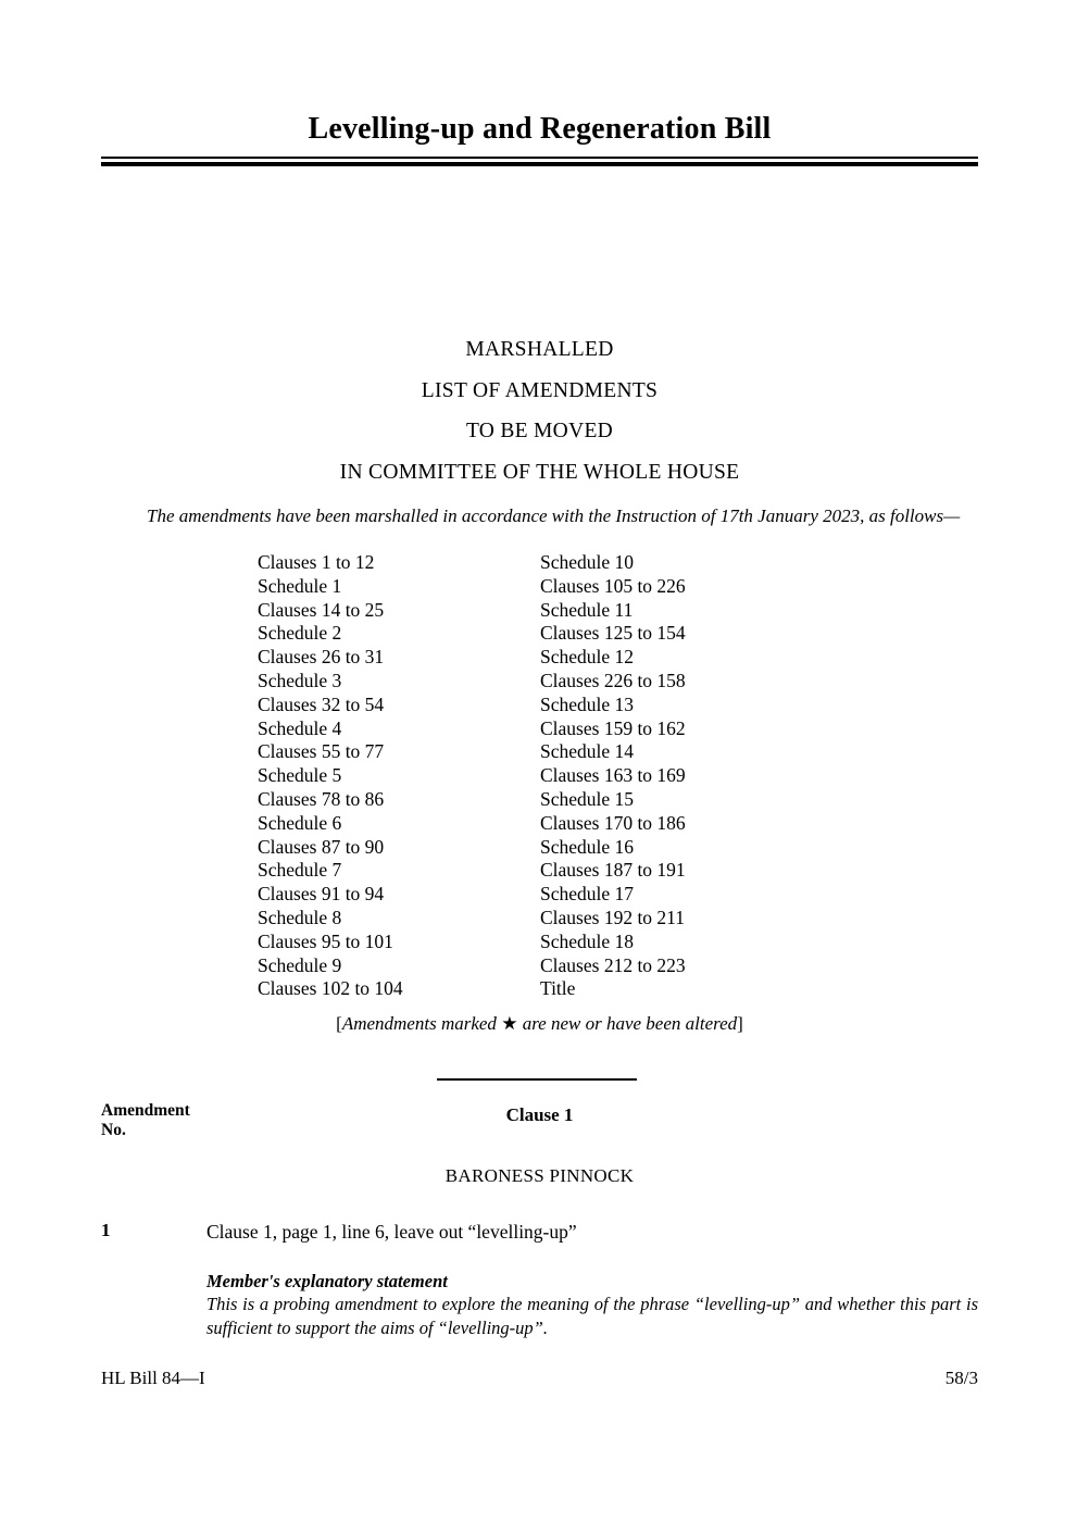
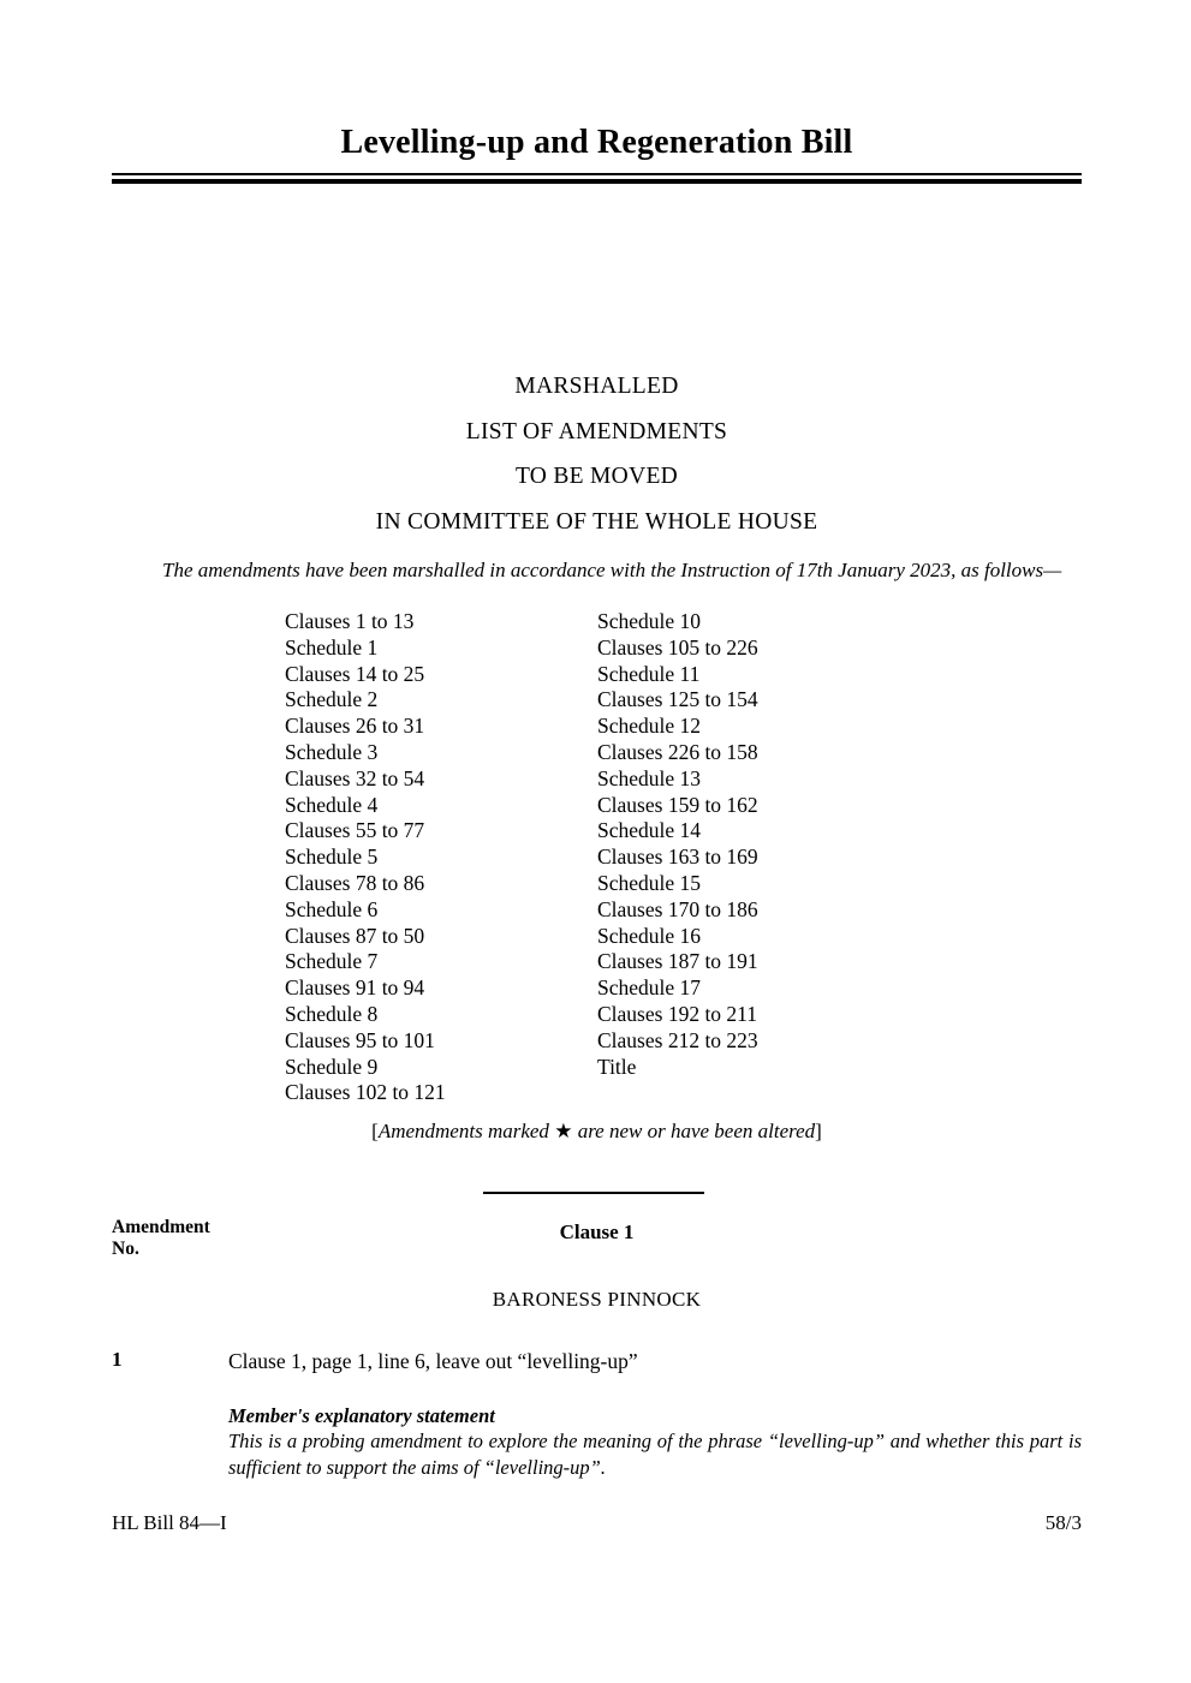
  Levelling-up and Regeneration Bill
  MARSHALLED
  LIST OF AMENDMENTS
  TO BE MOVED
  IN COMMITTEE OF THE WHOLE HOUSE
  The amendments have been marshalled in accordance with the Instruction of 17th January 2023, as follows—
- Clauses 1 to 12
+ Clauses 1 to 13
  Schedule 1
  Clauses 14 to 25
  Schedule 2
  Clauses 26 to 31
  Schedule 3
  Clauses 32 to 54
  Schedule 4
  Clauses 55 to 77
  Schedule 5
  Clauses 78 to 86
  Schedule 6
- Clauses 87 to 90
+ Clauses 87 to 50
  Schedule 7
  Clauses 91 to 94
  Schedule 8
  Clauses 95 to 101
  Schedule 9
- Clauses 102 to 104
+ Clauses 102 to 121
  Schedule 10
  Clauses 105 to 226
  Schedule 11
  Clauses 125 to 154
  Schedule 12
  Clauses 226 to 158
  Schedule 13
  Clauses 159 to 162
  Schedule 14
  Clauses 163 to 169
  Schedule 15
  Clauses 170 to 186
  Schedule 16
  Clauses 187 to 191
  Schedule 17
  Clauses 192 to 211
- Schedule 18
  Clauses 212 to 223
  Title
  [Amendments marked ★ are new or have been altered]
  Amendment
  No.
  Clause 1
  BARONESS PINNOCK
  1
  Clause 1, page 1, line 6, leave out “levelling-up”
  Member's explanatory statement
  This is a probing amendment to explore the meaning of the phrase “levelling-up” and whether this part is sufficient to support the aims of “levelling-up”.
  HL Bill 84—I
  58/3
